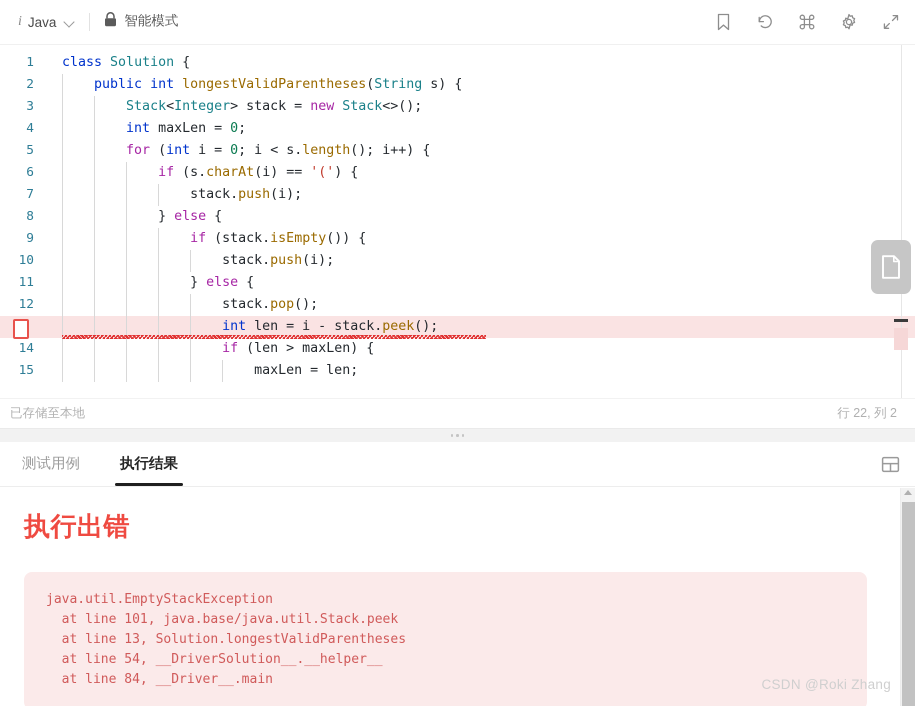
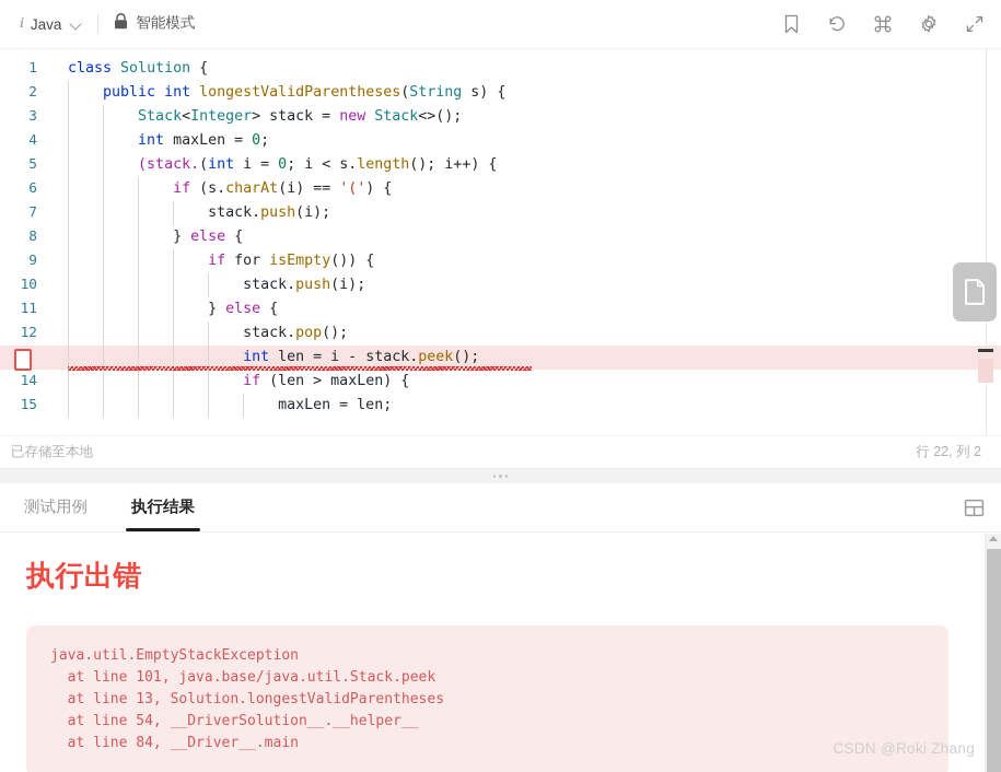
  i
  Java
  智能模式
  1
  class Solution {
  2
  public int longestValidParentheses(String s) {
  3
  Stack<Integer> stack = new Stack<>();
  4
  int maxLen = 0;
  5
- for (int i = 0; i < s.length(); i++) {
+ (stack.(int i = 0; i < s.length(); i++) {
  6
  if (s.charAt(i) == '(') {
  7
  stack.push(i);
  8
  } else {
  9
- if (stack.isEmpty()) {
+ if for isEmpty()) {
  10
  stack.push(i);
  11
  } else {
  12
  stack.pop();
  13
  int len = i - stack.peek();
  14
  if (len > maxLen) {
  15
  maxLen = len;
  已存储至本地
  行 22, 列 2
  测试用例
  执行结果
  执行出错
  java.util.EmptyStackException
  at line 101, java.base/java.util.Stack.peek
  at line 13, Solution.longestValidParentheses
  at line 54, __DriverSolution__.__helper__
  at line 84, __Driver__.main
  CSDN @Roki Zhang
